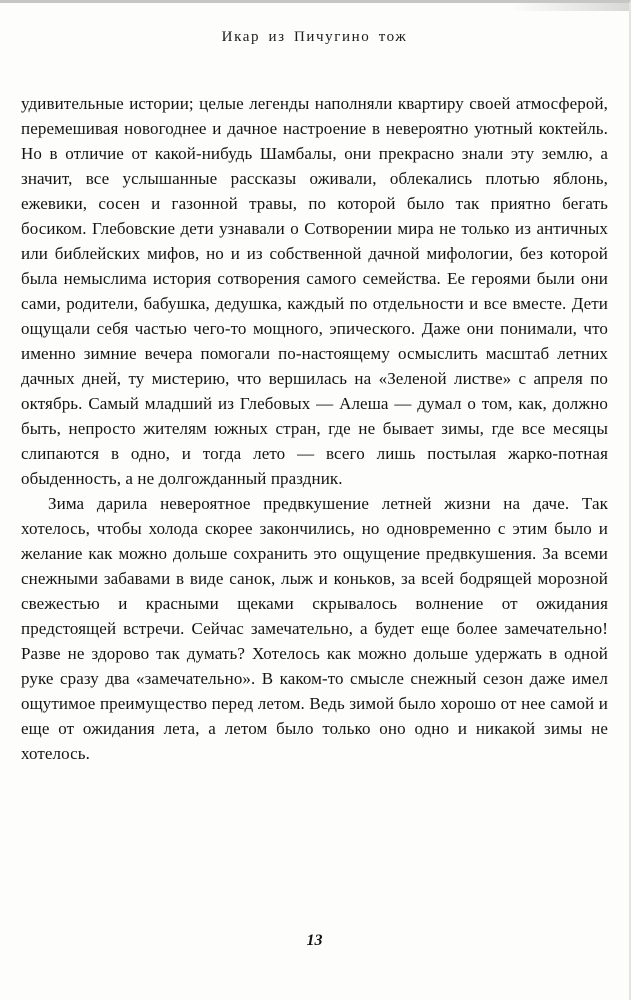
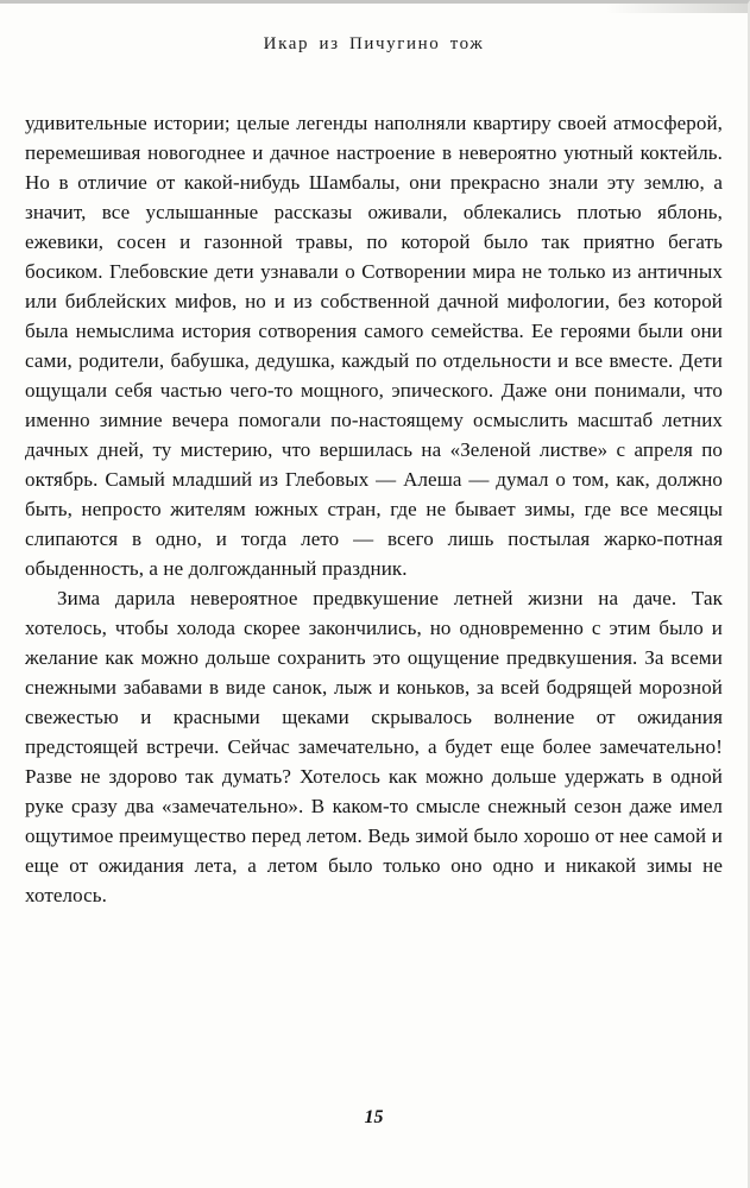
  Икар из Пичугино тож
  удивительные истории; целые легенды наполняли квартиру своей атмосферой, перемешивая новогоднее и дачное настроение в невероятно уютный коктейль. Но в отличие от какой-нибудь Шамбалы, они прекрасно знали эту землю, а значит, все услышанные рассказы оживали, облекались плотью яблонь, ежевики, сосен и газонной травы, по которой было так приятно бегать босиком. Глебовские дети узнавали о Сотворении мира не только из античных или библейских мифов, но и из собственной дачной мифологии, без которой была немыслима история сотворения самого семейства. Ее героями были они сами, родители, бабушка, дедушка, каждый по отдельности и все вместе. Дети ощущали себя частью чего-то мощного, эпического. Даже они понимали, что именно зимние вечера помогали по-настоящему осмыслить масштаб летних дачных дней, ту мистерию, что вершилась на «Зеленой листве» с апреля по октябрь. Самый младший из Глебовых — Алеша — думал о том, как, должно быть, непросто жителям южных стран, где не бывает зимы, где все месяцы слипаются в одно, и тогда лето — всего лишь постылая жарко-потная обыденность, а не долгожданный праздник.
  Зима дарила невероятное предвкушение летней жизни на даче. Так хотелось, чтобы холода скорее закончились, но одновременно с этим было и желание как можно дольше сохранить это ощущение предвкушения. За всеми снежными забавами в виде санок, лыж и коньков, за всей бодрящей морозной свежестью и красными щеками скрывалось волнение от ожидания предстоящей встречи. Сейчас замечательно, а будет еще более замечательно! Разве не здорово так думать? Хотелось как можно дольше удержать в одной руке сразу два «замечательно». В каком-то смысле снежный сезон даже имел ощутимое преимущество перед летом. Ведь зимой было хорошо от нее самой и еще от ожидания лета, а летом было только оно одно и никакой зимы не хотелось.
- 13
+ 15
